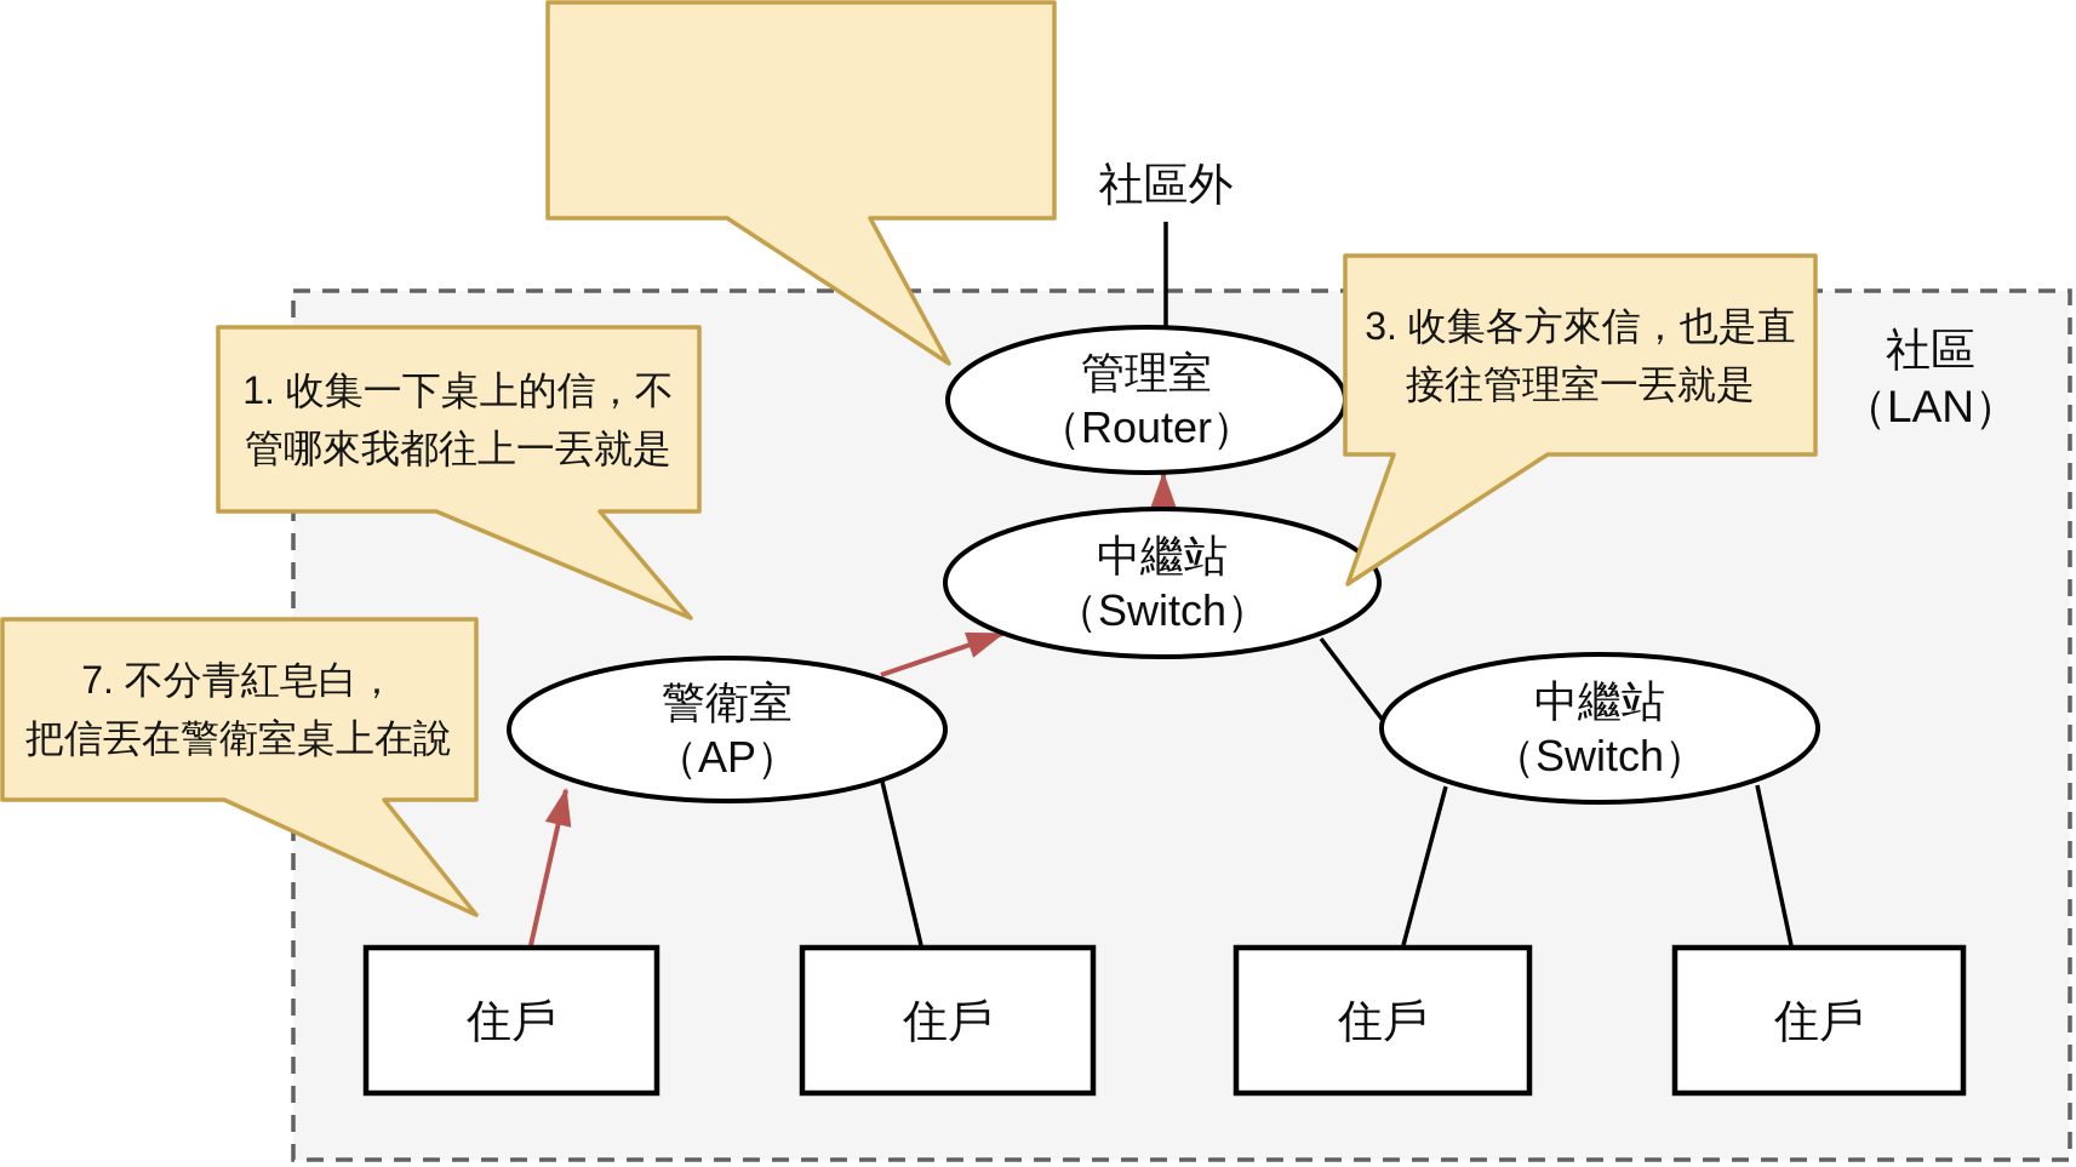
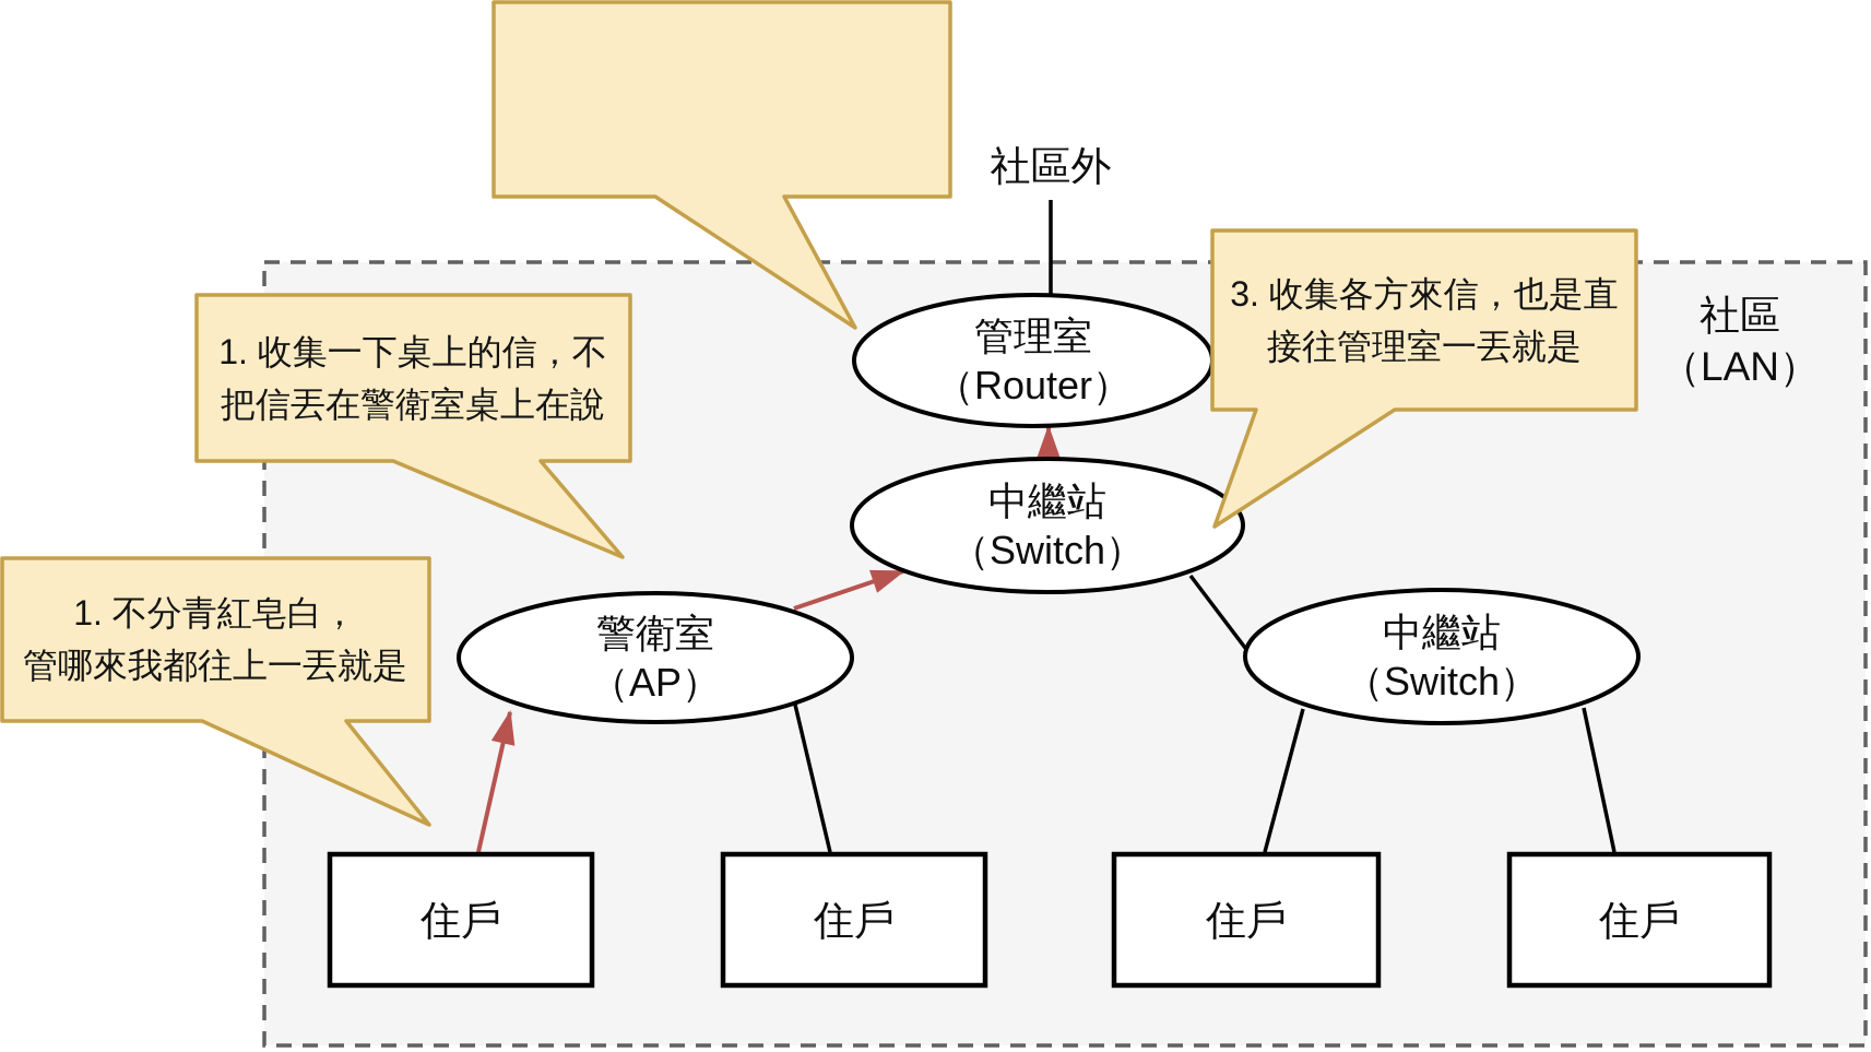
  社區外
  社區
  （LAN）
  管理室
  （Router）
  中繼站
  （Switch）
  警衛室
  （AP）
  中繼站
  （Switch）
  住戶
  住戶
  住戶
  住戶
- 7. 不分青紅皂白，
+ 1. 不分青紅皂白，
- 把信丟在警衛室桌上在說
+ 管哪來我都往上一丟就是
  1. 收集一下桌上的信，不
- 管哪來我都往上一丟就是
+ 把信丟在警衛室桌上在說
  3. 收集各方來信，也是直
  接往管理室一丟就是
